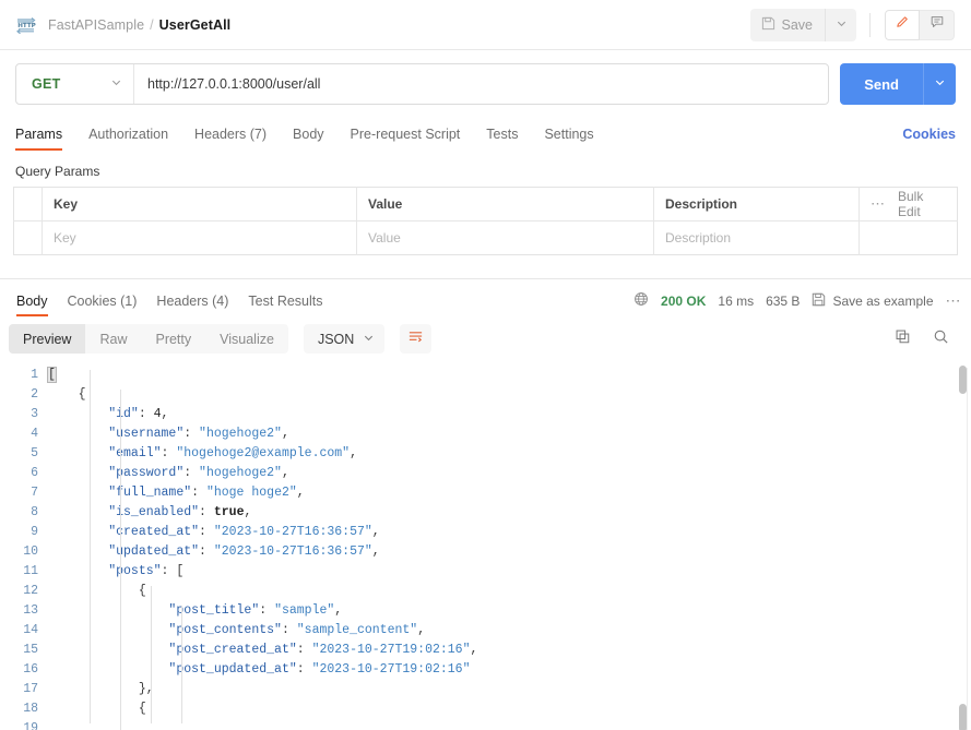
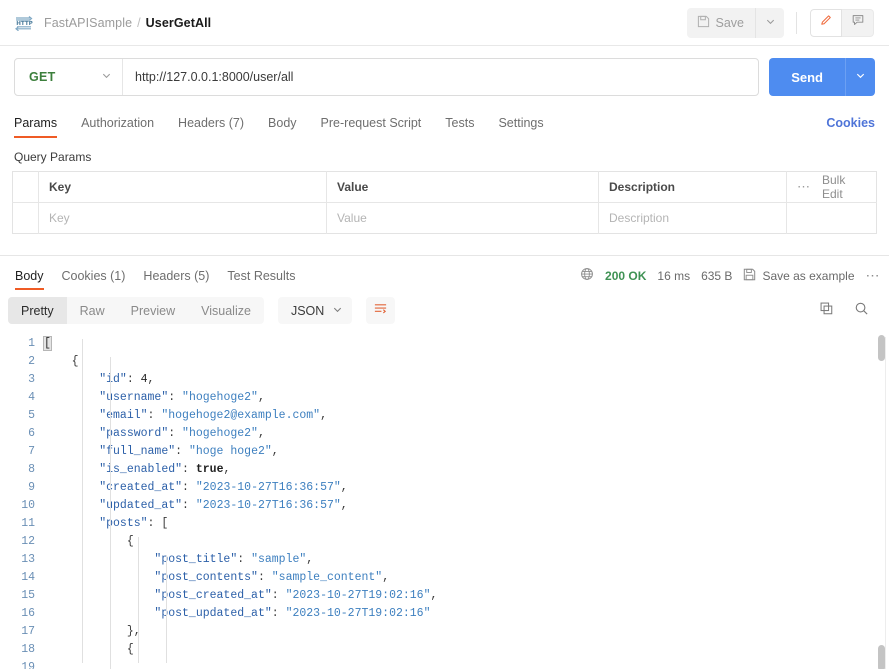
  FastAPISample
  /
  UserGetAll
  Save
  GET
  http://127.0.0.1:8000/user/all
  Send
  Params
  Authorization
  Headers (7)
  Body
  Pre-request Script
  Tests
  Settings
  Cookies
  Query Params
  	Key	Value	Description	⋯ Bulk Edit
  	Key	Value	Description
  Body
  Cookies (1)
- Headers (4)
+ Headers (5)
  Test Results
  200 OK
  16 ms
  635 B
  Save as example
  ⋯
- Preview
+ Pretty
  Raw
- Pretty
+ Preview
  Visualize
  JSON
  1
  2
  3
  4
  5
  6
  7
  8
  9
  10
  11
  12
  13
  14
  15
  16
  17
  18
  19
  [
  {
  "d": 4,
  "sername": "hogehoge2",
  "mail": "hogehoge2@example.com",
  "assword": "hogehoge2",
  "ull_name": "hoge hoge2",
  "s_enabled": true,
  "reated_at": "2023-10-27T16:36:57",
  "pdated_at": "2023-10-27T16:36:57",
  "osts": [
  {
  "post_title": "sample",
  "post_contents": "sample_content",
  "post_created_at": "2023-10-27T19:02:16",
  "post_updated_at": "2023-10-27T19:02:16"
  {
